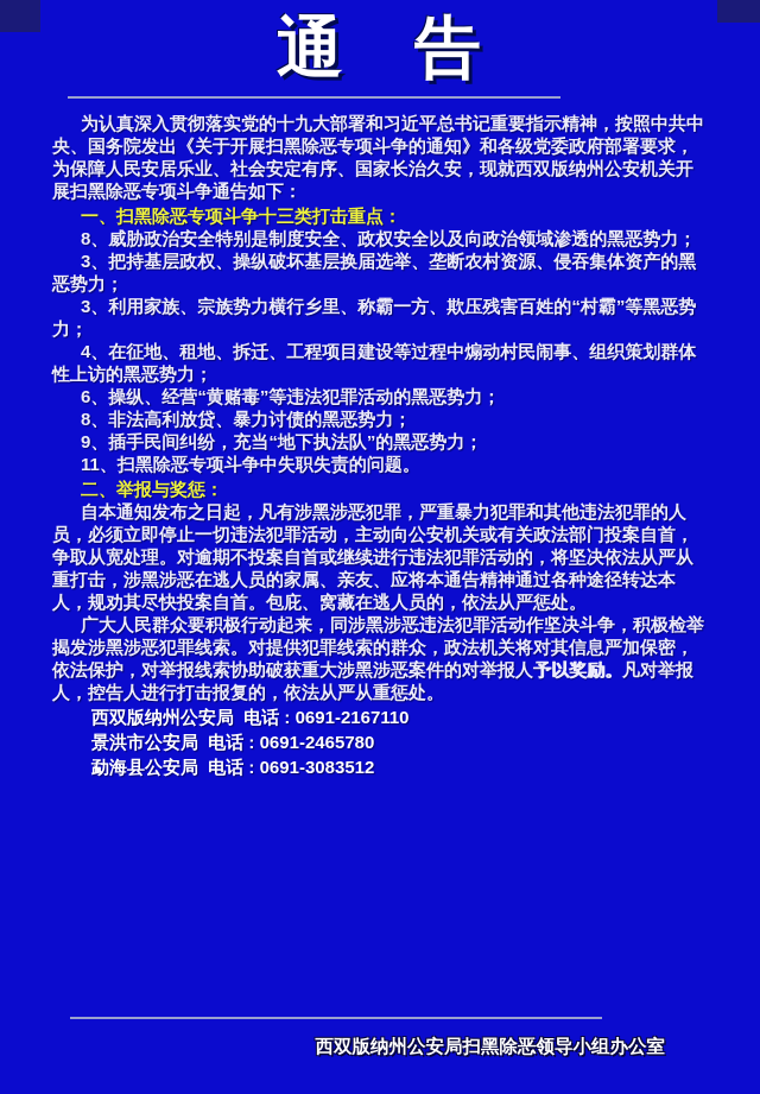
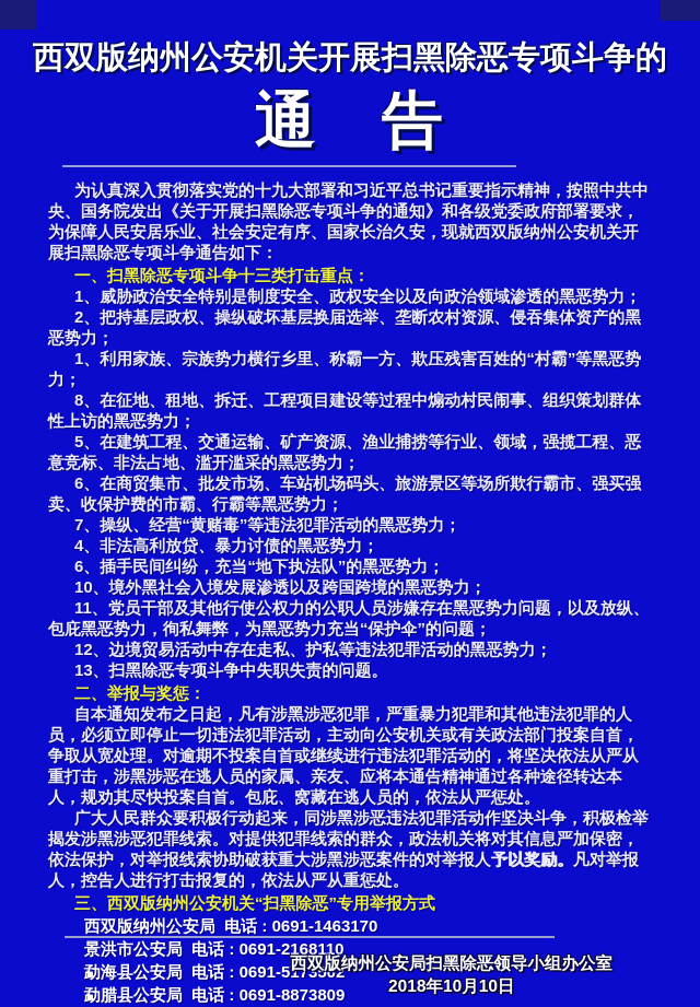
+ 西双版纳州公安机关开展扫黑除恶专项斗争的
  通 告
  为认真深入贯彻落实党的十九大部署和习近平总书记重要指示精神，按照中共中央、国务院发出《关于开展扫黑除恶专项斗争的通知》和各级党委政府部署要求，为保障人民安居乐业、社会安定有序、国家长治久安，现就西双版纳州公安机关开展扫黑除恶专项斗争通告如下：
  一、扫黑除恶专项斗争十三类打击重点：
- 8、威胁政治安全特别是制度安全、政权安全以及向政治领域渗透的黑恶势力；
+ 1、威胁政治安全特别是制度安全、政权安全以及向政治领域渗透的黑恶势力；
- 3、把持基层政权、操纵破坏基层换届选举、垄断农村资源、侵吞集体资产的黑恶势力；
+ 2、把持基层政权、操纵破坏基层换届选举、垄断农村资源、侵吞集体资产的黑恶势力；
- 3、利用家族、宗族势力横行乡里、称霸一方、欺压残害百姓的“村霸”等黑恶势力；
+ 1、利用家族、宗族势力横行乡里、称霸一方、欺压残害百姓的“村霸”等黑恶势力；
- 4、在征地、租地、拆迁、工程项目建设等过程中煽动村民闹事、组织策划群体性上访的黑恶势力；
+ 8、在征地、租地、拆迁、工程项目建设等过程中煽动村民闹事、组织策划群体性上访的黑恶势力；
+ 5、在建筑工程、交通运输、矿产资源、渔业捕捞等行业、领域，强揽工程、恶意竞标、非法占地、滥开滥采的黑恶势力；
+ 6、在商贸集市、批发市场、车站机场码头、旅游景区等场所欺行霸市、强买强卖、收保护费的市霸、行霸等黑恶势力；
- 6、操纵、经营“黄赌毒”等违法犯罪活动的黑恶势力；
+ 7、操纵、经营“黄赌毒”等违法犯罪活动的黑恶势力；
- 8、非法高利放贷、暴力讨债的黑恶势力；
+ 4、非法高利放贷、暴力讨债的黑恶势力；
- 9、插手民间纠纷，充当“地下执法队”的黑恶势力；
+ 6、插手民间纠纷，充当“地下执法队”的黑恶势力；
+ 10、境外黑社会入境发展渗透以及跨国跨境的黑恶势力；
+ 11、党员干部及其他行使公权力的公职人员涉嫌存在黑恶势力问题，以及放纵、包庇黑恶势力，徇私舞弊，为黑恶势力充当“保护伞”的问题；
+ 12、边境贸易活动中存在走私、护私等违法犯罪活动的黑恶势力；
- 11、扫黑除恶专项斗争中失职失责的问题。
+ 13、扫黑除恶专项斗争中失职失责的问题。
  二、举报与奖惩：
  自本通知发布之日起，凡有涉黑涉恶犯罪，严重暴力犯罪和其他违法犯罪的人员，必须立即停止一切违法犯罪活动，主动向公安机关或有关政法部门投案自首，争取从宽处理。对逾期不投案自首或继续进行违法犯罪活动的，将坚决依法从严从重打击，涉黑涉恶在逃人员的家属、亲友、应将本通告精神通过各种途径转达本人，规劝其尽快投案自首。包庇、窝藏在逃人员的，依法从严惩处。
  广大人民群众要积极行动起来，同涉黑涉恶违法犯罪活动作坚决斗争，积极检举揭发涉黑涉恶犯罪线索。对提供犯罪线索的群众，政法机关将对其信息严加保密，依法保护，对举报线索协助破获重大涉黑涉恶案件的对举报人予以奖励。凡对举报人，控告人进行打击报复的，依法从严从重惩处。
+ 三、西双版纳州公安机关“扫黑除恶”专用举报方式
- 西双版纳州公安局 电话 : 0691-2167110
+ 西双版纳州公安局 电话 : 0691-1463170
- 景洪市公安局 电话 : 0691-2465780
+ 景洪市公安局 电话 : 0691-2168110
- 勐海县公安局 电话 : 0691-3083512
+ 勐海县公安局 电话 : 0691-5173502
+ 勐腊县公安局 电话 : 0691-8873809
  西双版纳州公安局扫黑除恶领导小组办公室
+ 2018年10月10日
